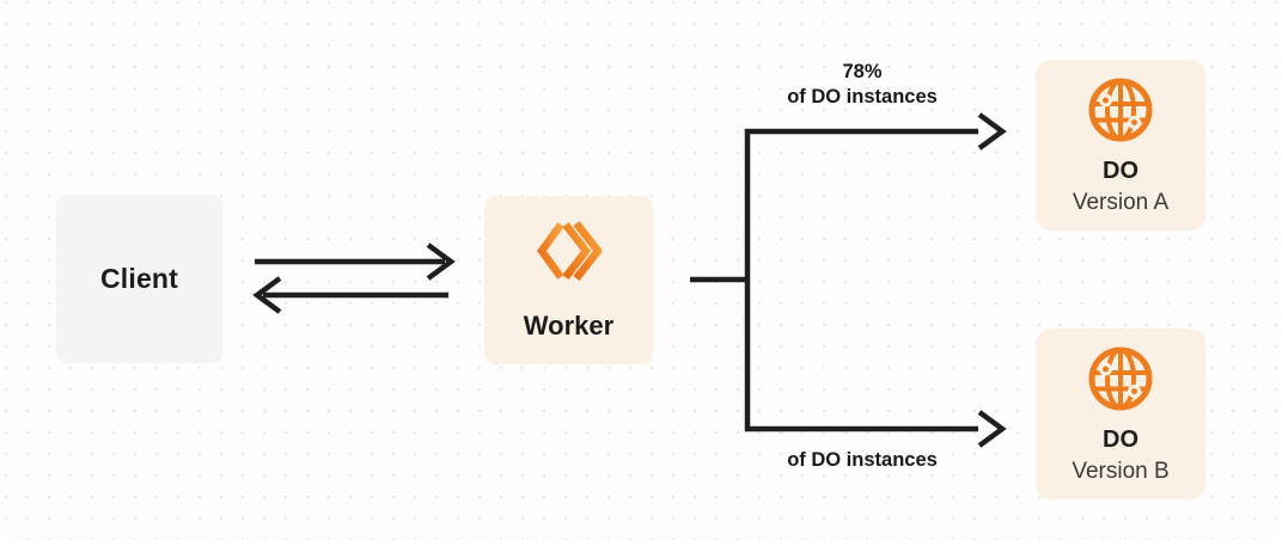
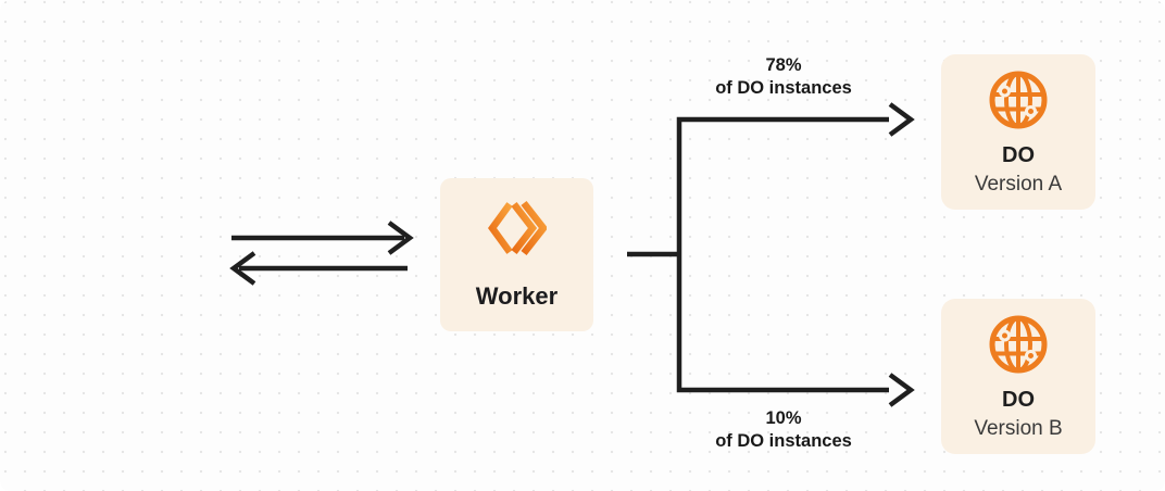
- Client
  Worker
  78%
  of DO instances
+ 10%
  of DO instances
  DO
  Version A
  DO
  Version B
